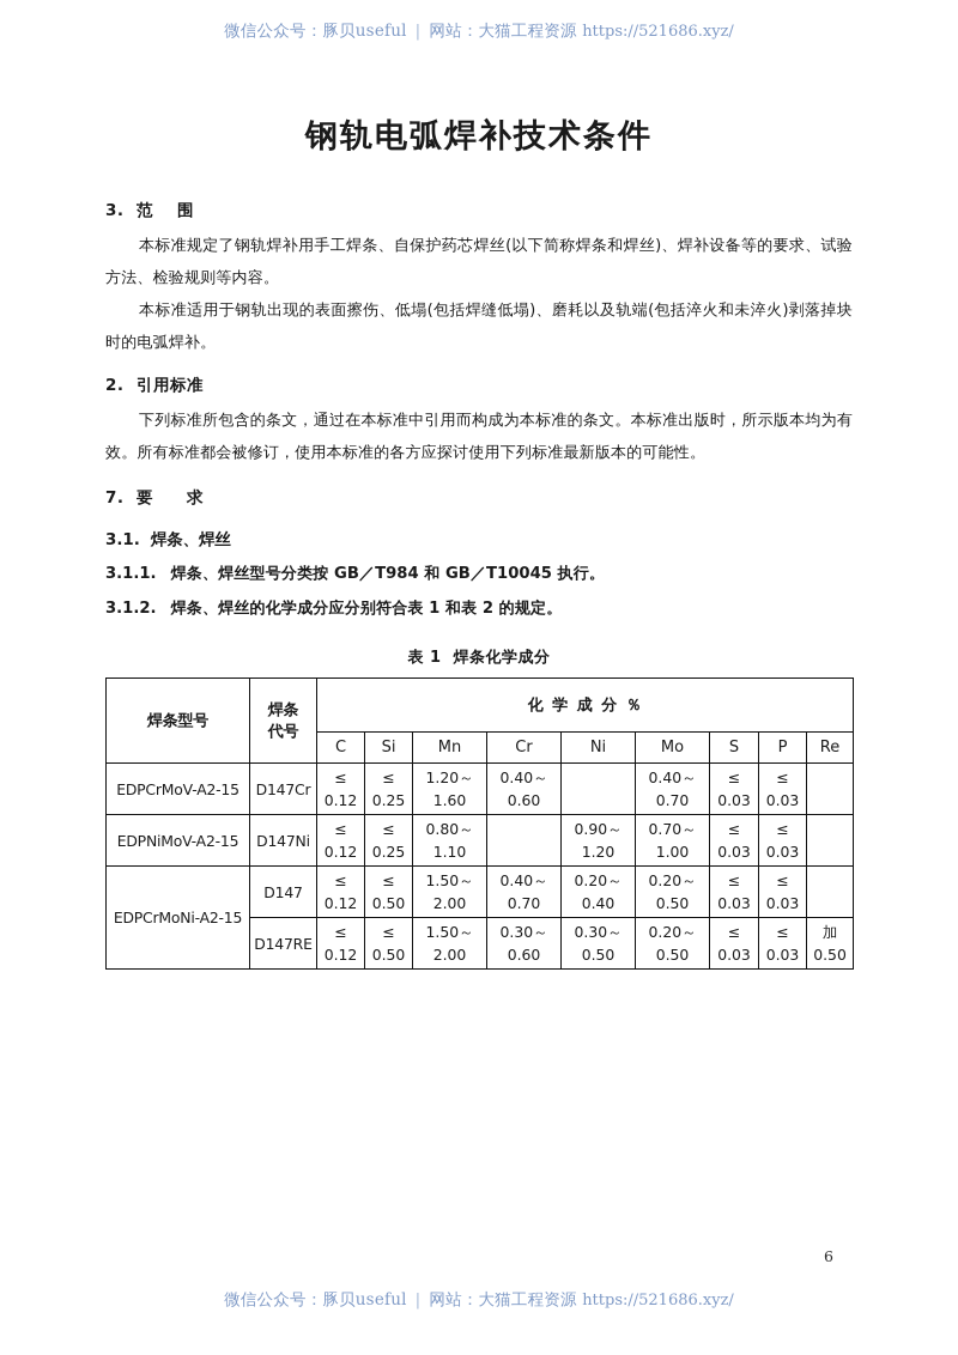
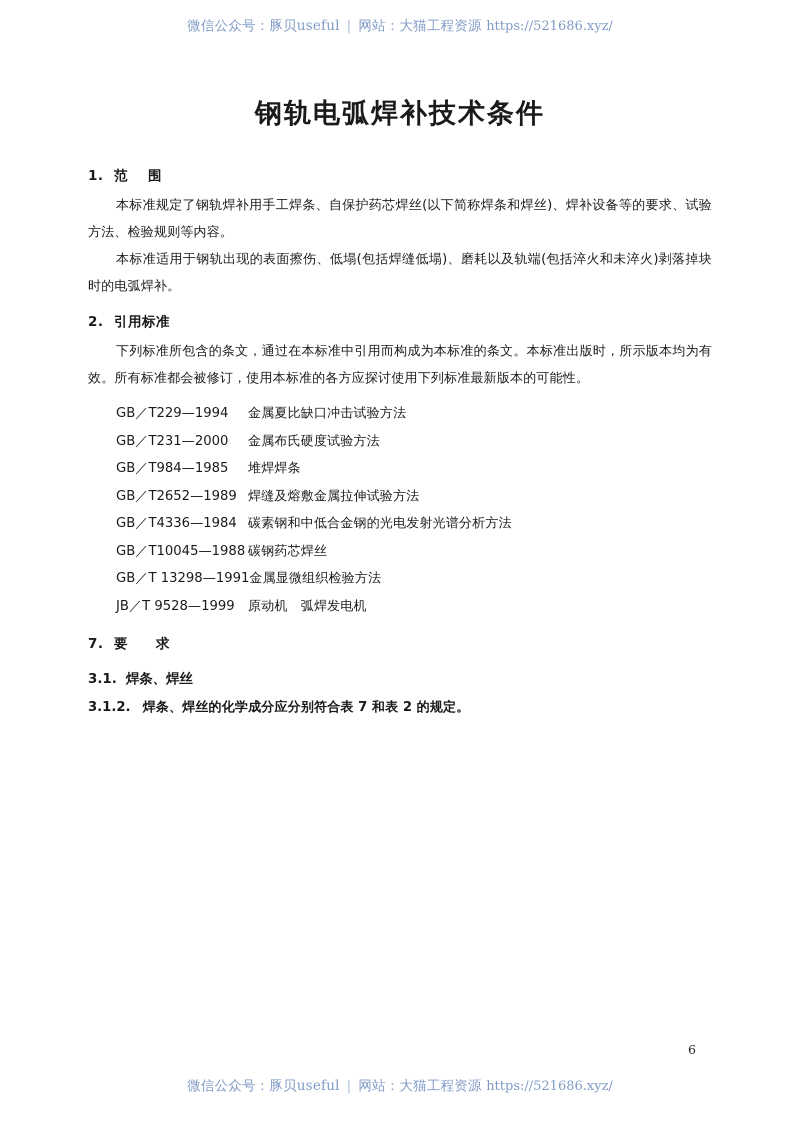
  微信公众号：豚贝useful | 网站：大猫工程资源 https://521686.xyz/
  钢轨电弧焊补技术条件
- 3. 范 围
+ 1. 范 围
  本标准规定了钢轨焊补用手工焊条、自保护药芯焊丝(以下简称焊条和焊丝)、焊补设备等的要求、试验方法、检验规则等内容。
  本标准适用于钢轨出现的表面擦伤、低塌(包括焊缝低塌)、磨耗以及轨端(包括淬火和未淬火)剥落掉块时的电弧焊补。
  2. 引用标准
  下列标准所包含的条文，通过在本标准中引用而构成为本标准的条文。本标准出版时，所示版本均为有效。所有标准都会被修订，使用本标准的各方应探讨使用下列标准最新版本的可能性。
+ GB／T229—1994 金属夏比缺口冲击试验方法
+ GB／T231—2000 金属布氏硬度试验方法
+ GB／T984—1985 堆焊焊条
+ GB／T2652—1989 焊缝及熔敷金属拉伸试验方法
+ GB／T4336—1984 碳素钢和中低合金钢的光电发射光谱分析方法
+ GB／T10045—1988 碳钢药芯焊丝
+ GB／T 13298—1991金属显微组织检验方法
+ JB／T 9528—1999 原动机 弧焊发电机
  7. 要 求
  3.1. 焊条、焊丝
- 3.1.1. 焊条、焊丝型号分类按 GB／T984 和 GB／T10045 执行。
- 3.1.2. 焊条、焊丝的化学成分应分别符合表 1 和表 2 的规定。
+ 3.1.2. 焊条、焊丝的化学成分应分别符合表 7 和表 2 的规定。
- 表 1 焊条化学成分
- 焊条型号	焊条 代号	化 学 成 分 ％
- C	Si	Mn	Cr	Ni	Mo	S	P	Re
- EDPCrMoV-A2-15	D147Cr	≤0.12	≤0.25	1.20～1.60	0.40～0.60		0.40～0.70	≤0.03	≤0.03
- EDPNiMoV-A2-15	D147Ni	≤0.12	≤0.25	0.80～1.10		0.90～1.20	0.70～1.00	≤0.03	≤0.03
- EDPCrMoNi-A2-15	D147	≤0.12	≤0.50	1.50～2.00	0.40～0.70	0.20～0.40	0.20～0.50	≤0.03	≤0.03
- D147RE	≤0.12	≤0.50	1.50～2.00	0.30～0.60	0.30～0.50	0.20～0.50	≤0.03	≤0.03	加0.50
  6
  微信公众号：豚贝useful | 网站：大猫工程资源 https://521686.xyz/
